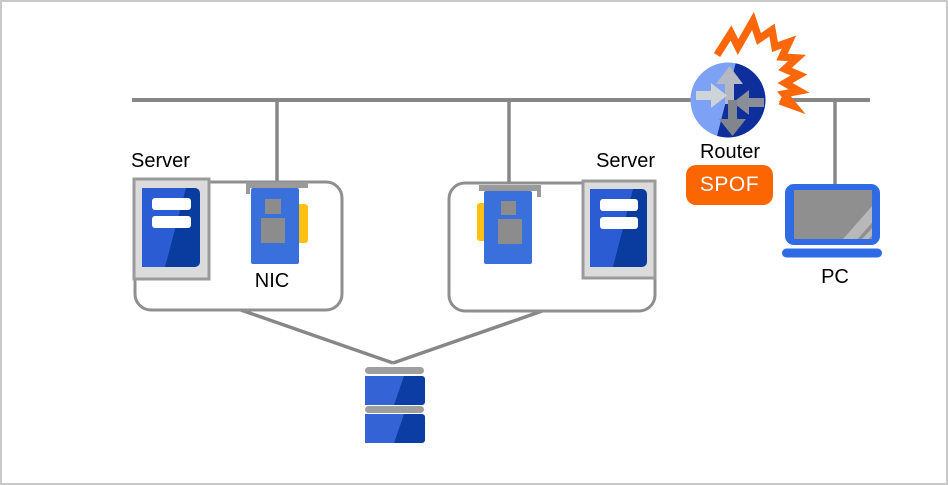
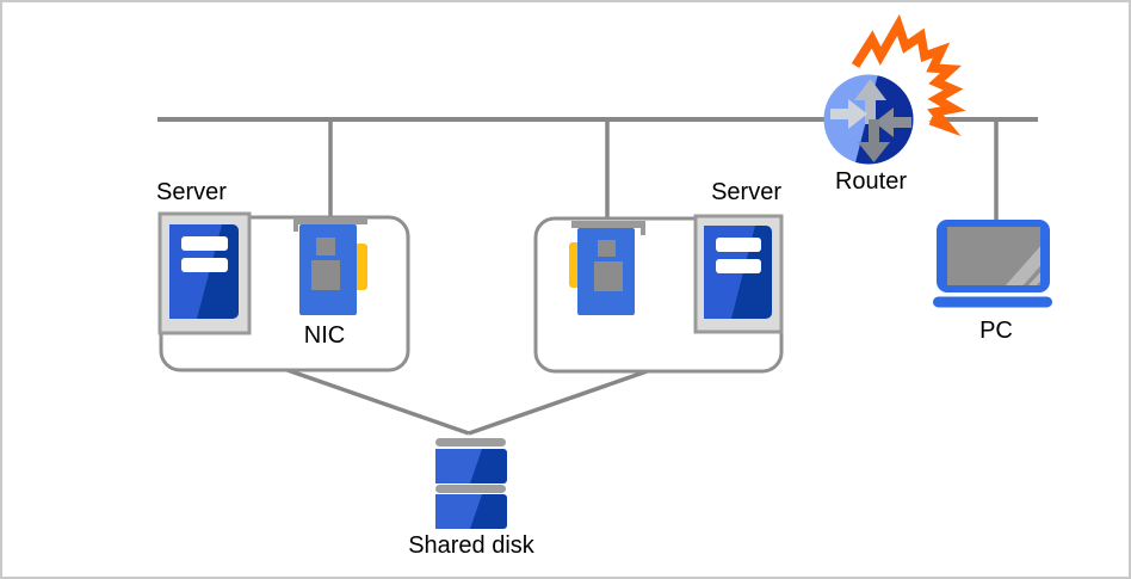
  Server
  NIC
  Server
  Router
- SPOF
  PC
+ Shared disk
